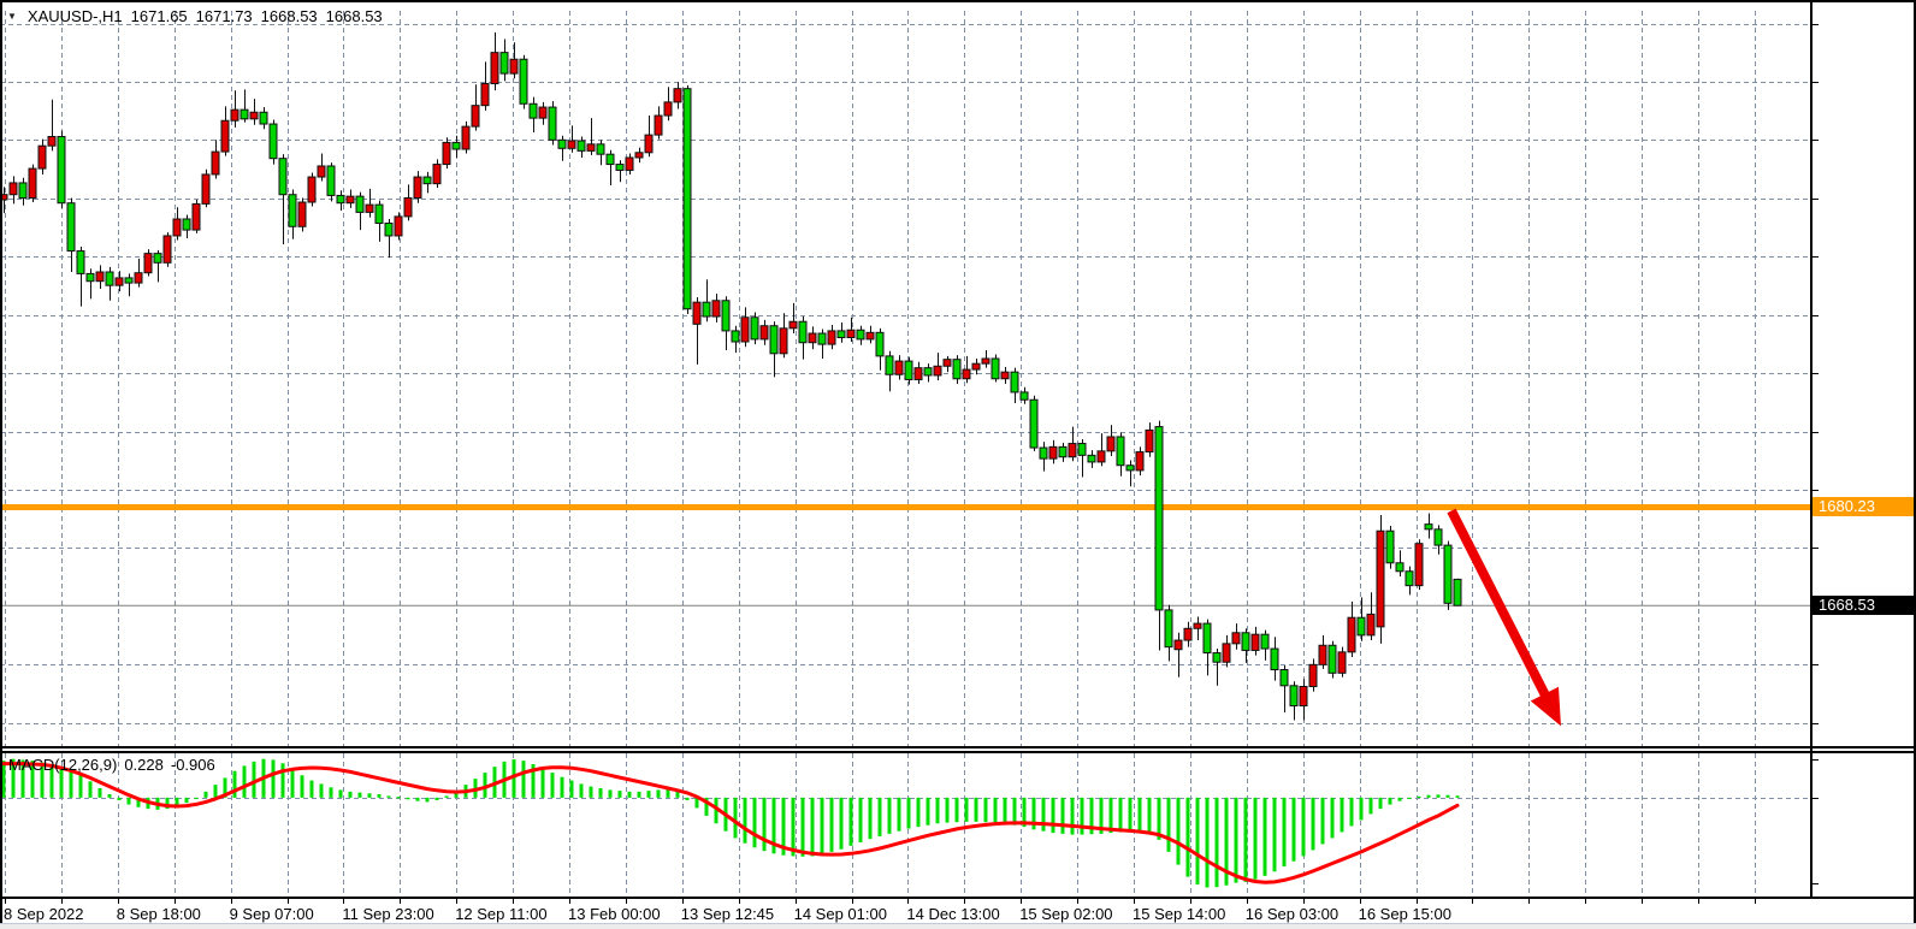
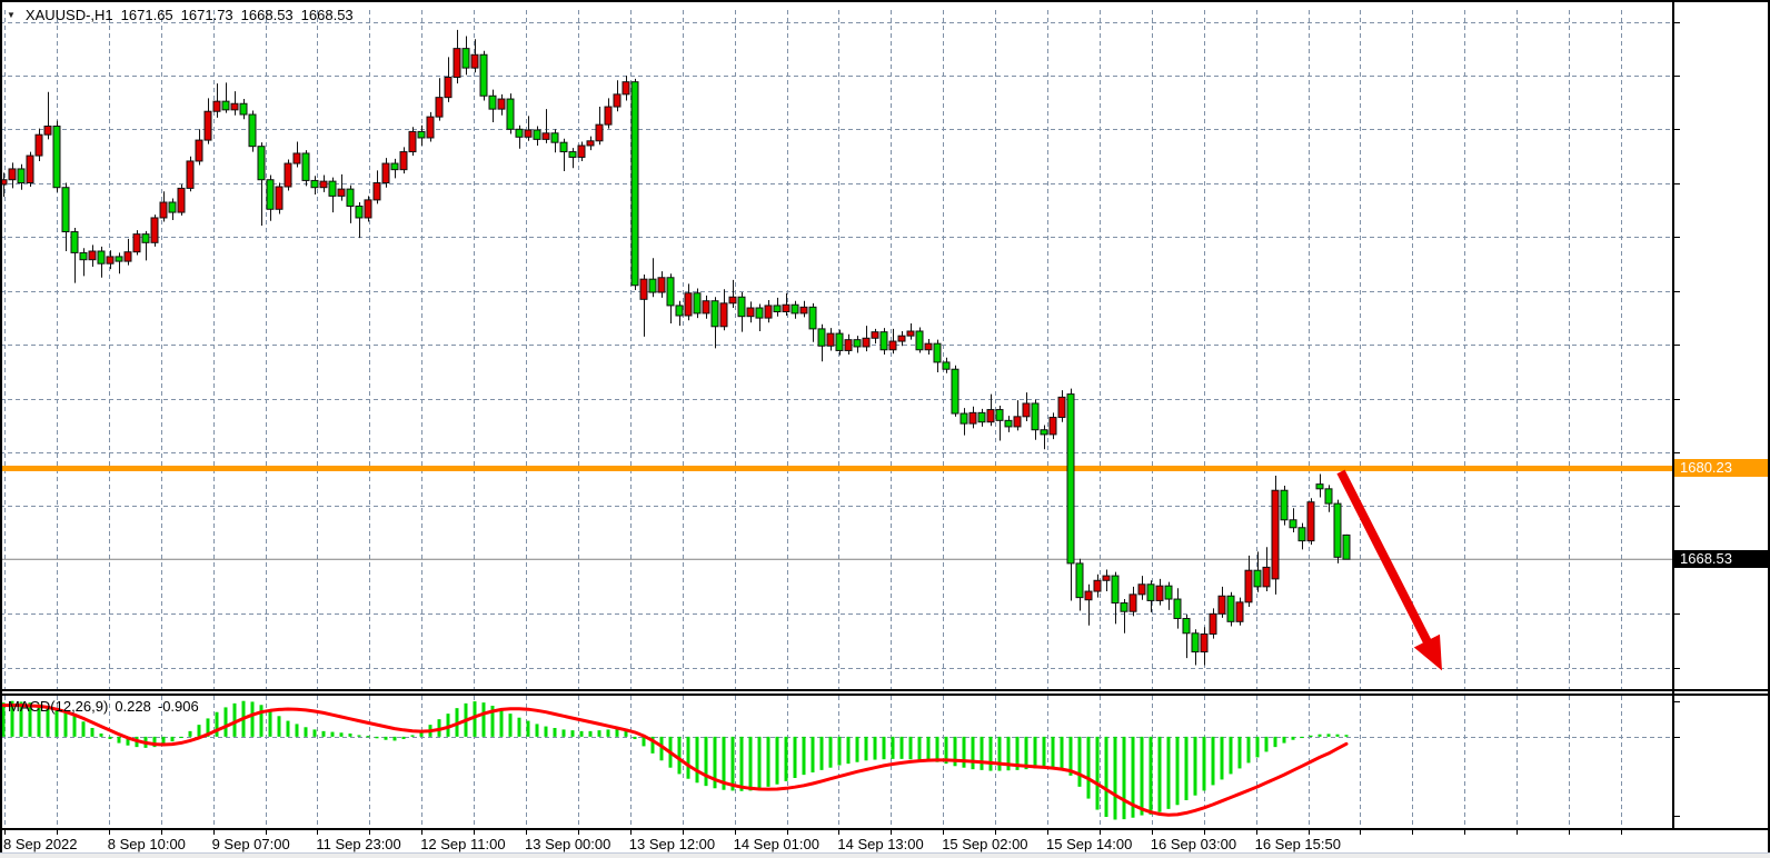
  ▼
  XAUUSD-,H1
  1671.65
  1671.73
  1668.53
  1668.53
  MACD(12,26,9)
  0.228
  -0.906
  8 Sep 2022
- 8 Sep 18:00
+ 8 Sep 10:00
  9 Sep 07:00
  11 Sep 23:00
  12 Sep 11:00
- 13 Feb 00:00
+ 13 Sep 00:00
- 13 Sep 12:45
+ 13 Sep 12:00
  14 Sep 01:00
- 14 Dec 13:00
+ 14 Sep 13:00
  15 Sep 02:00
  15 Sep 14:00
  16 Sep 03:00
- 16 Sep 15:00
+ 16 Sep 15:50
  1680.23
  1668.53
